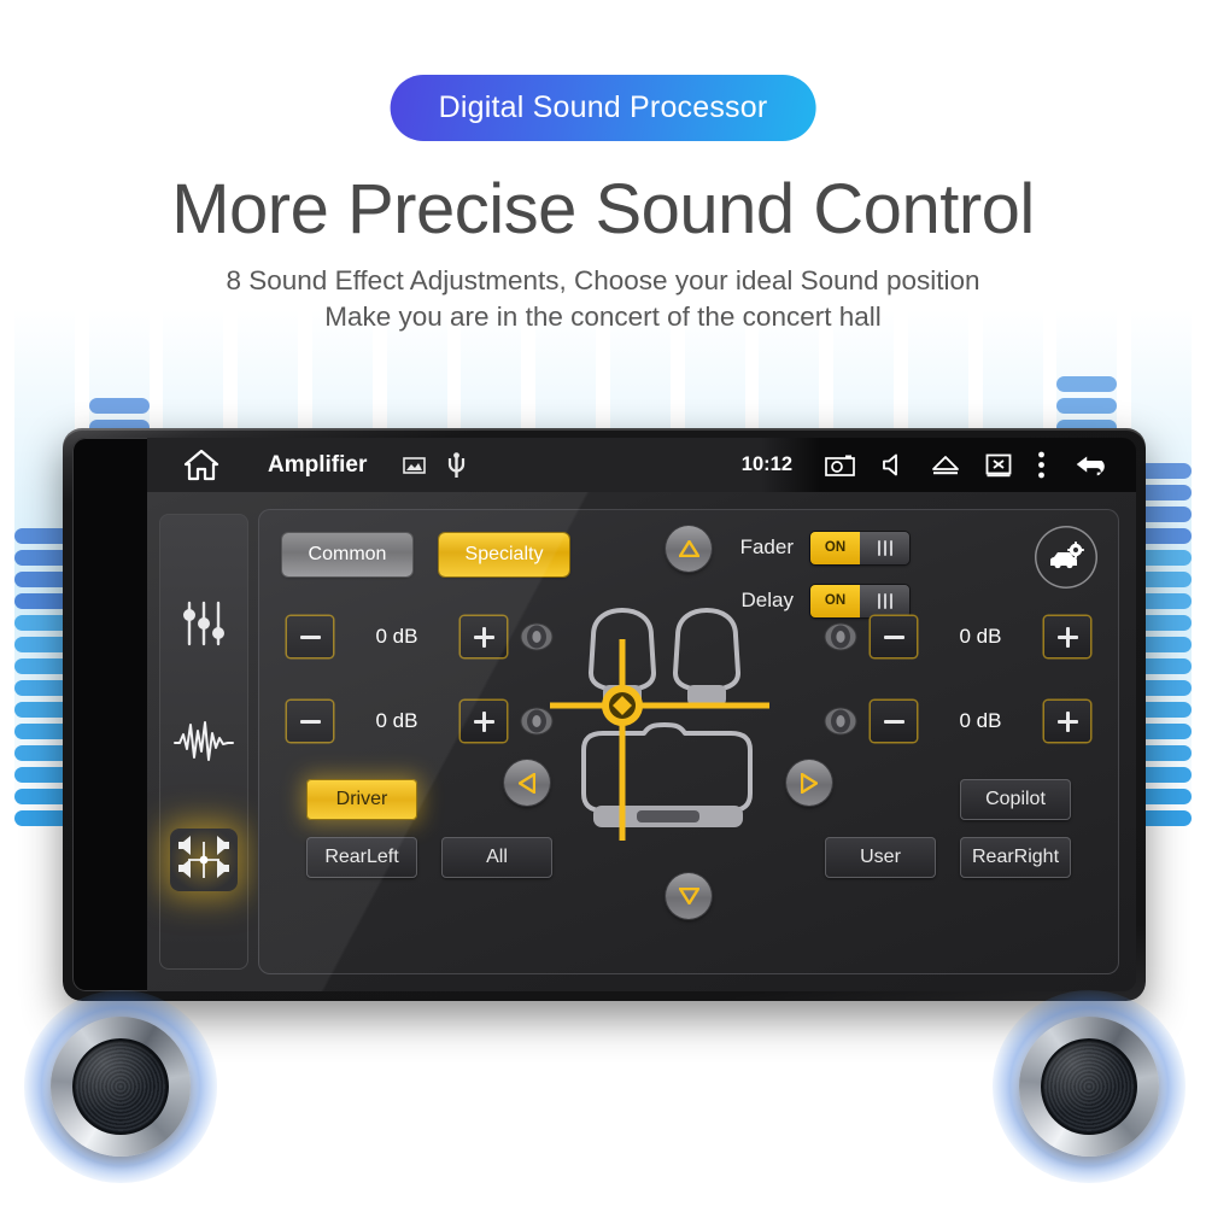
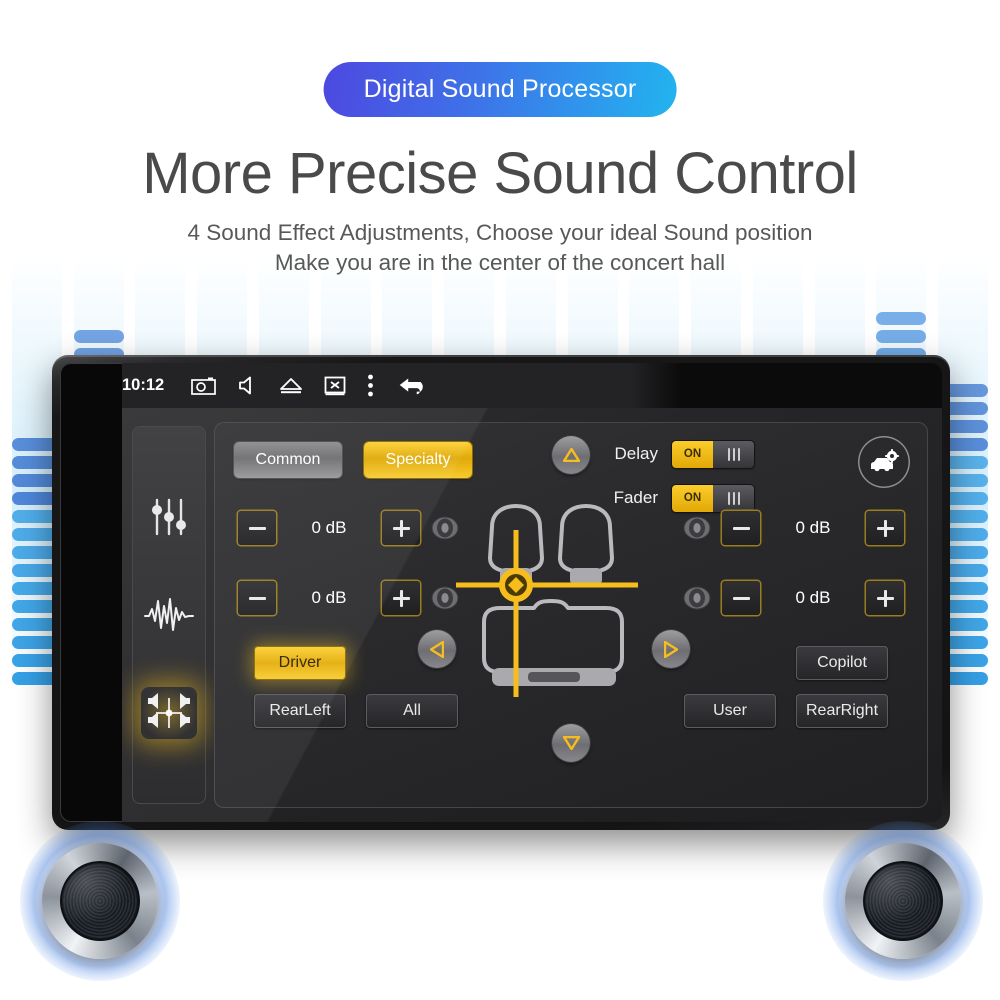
  Digital Sound Processor
  More Precise Sound Control
- 8 Sound Effect Adjustments, Choose your ideal Sound position
+ 4 Sound Effect Adjustments, Choose your ideal Sound position
- Make you are in the concert of the concert hall
+ Make you are in the center of the concert hall
- Amplifier
  10:12
- Fader
+ Delay
  ON
- Delay
+ Fader
  ON
  0 dB
  0 dB
  Copilot
  User
  RearRight
